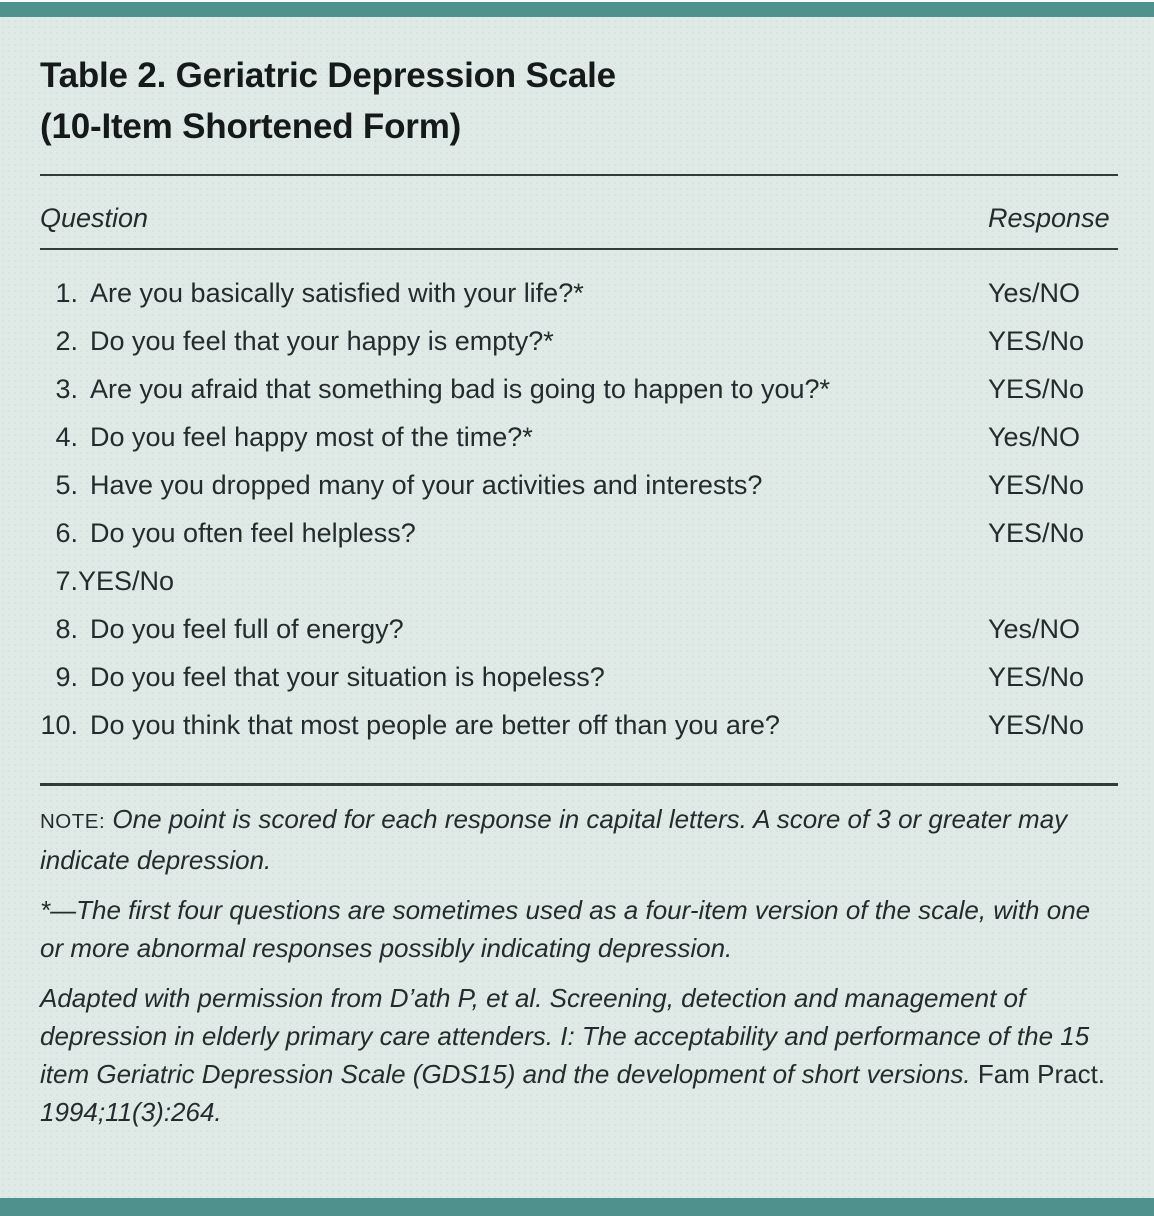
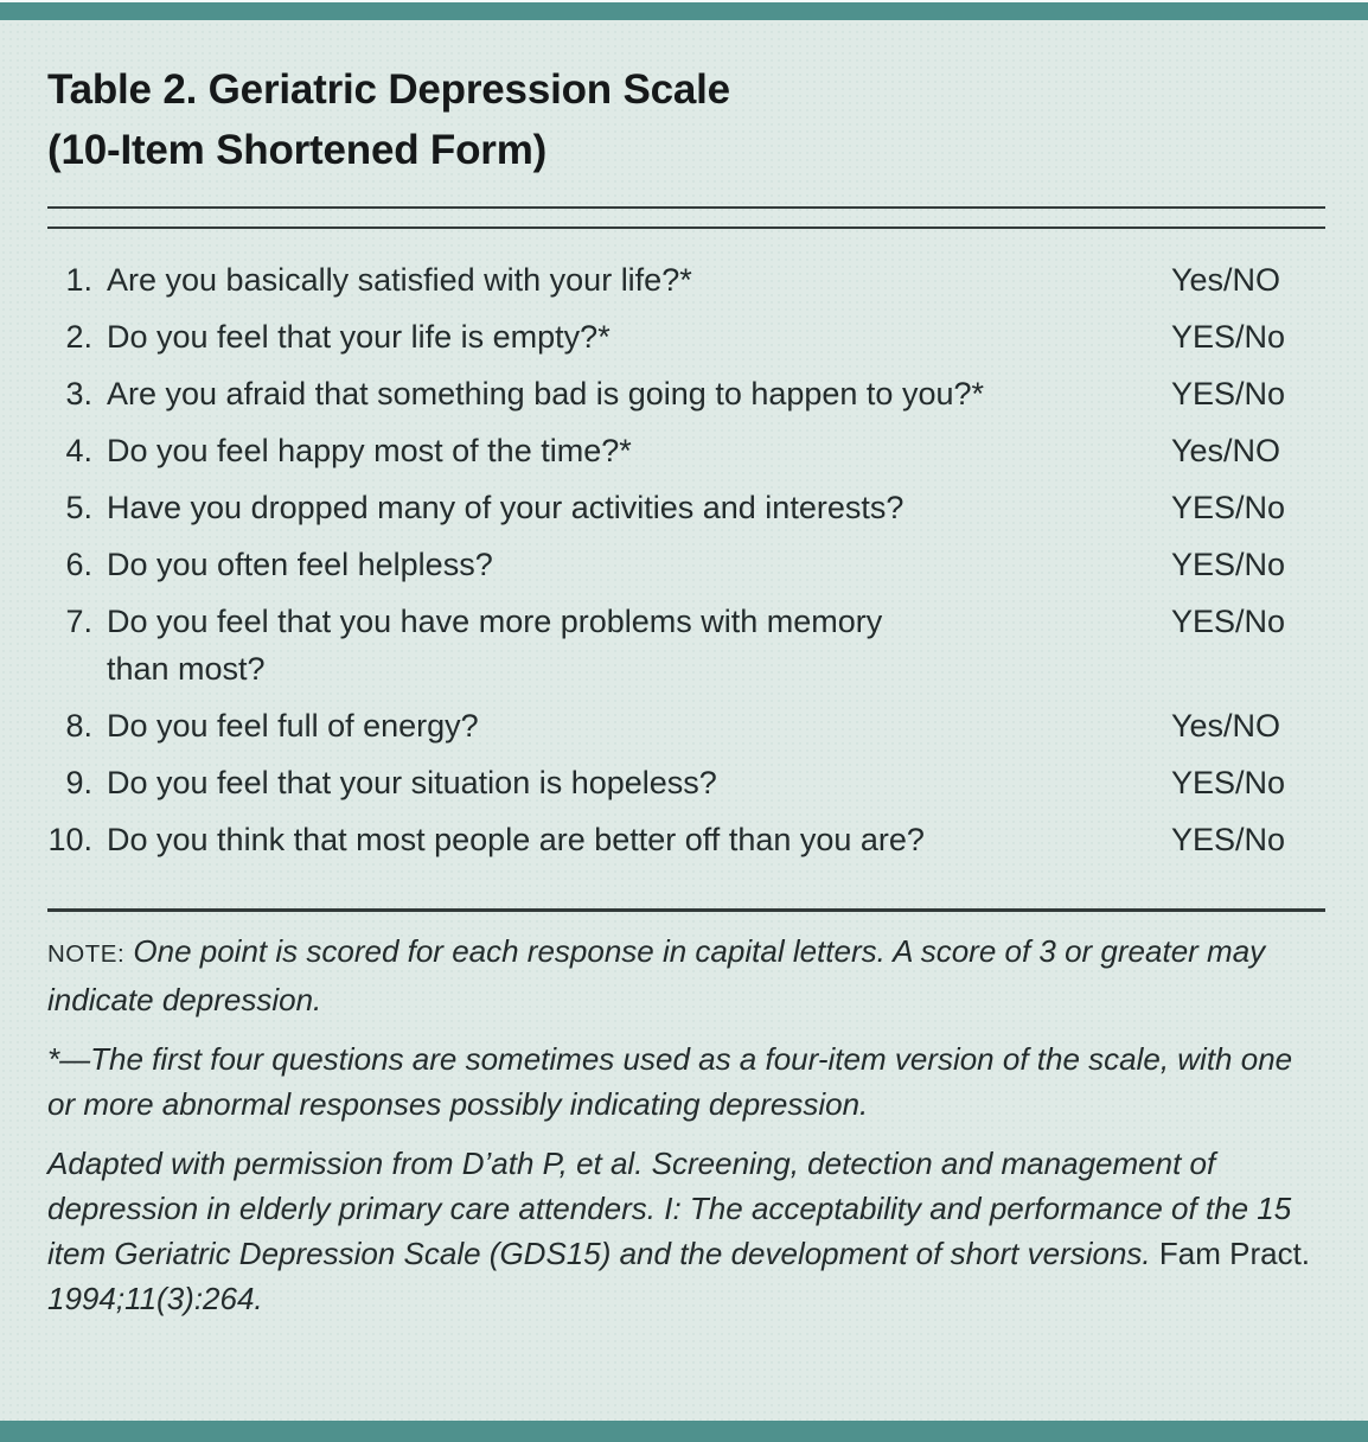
  Table 2. Geriatric Depression Scale
  (10-Item Shortened Form)
- Question
- Response
  1.
  Are you basically satisfied with your life?*
  Yes/NO
  2.
- Do you feel that your happy is empty?*
+ Do you feel that your life is empty?*
  YES/No
  3.
  Are you afraid that something bad is going to happen to you?*
  YES/No
  4.
  Do you feel happy most of the time?*
  Yes/NO
  5.
  Have you dropped many of your activities and interests?
  YES/No
  6.
  Do you often feel helpless?
  YES/No
  7.
+ Do you feel that you have more problems with memory
+ than most?
  YES/No
  8.
  Do you feel full of energy?
  Yes/NO
  9.
  Do you feel that your situation is hopeless?
  YES/No
  10.
  Do you think that most people are better off than you are?
  YES/No
  NOTE: One point is scored for each response in capital letters. A score of 3 or greater may indicate depression.
  *—The first four questions are sometimes used as a four-item version of the scale, with one or more abnormal responses possibly indicating depression.
  Adapted with permission from D’ath P, et al. Screening, detection and management of depression in elderly primary care attenders. I: The acceptability and performance of the 15 item Geriatric Depression Scale (GDS15) and the development of short versions. Fam Pract. 1994;11(3):264.
